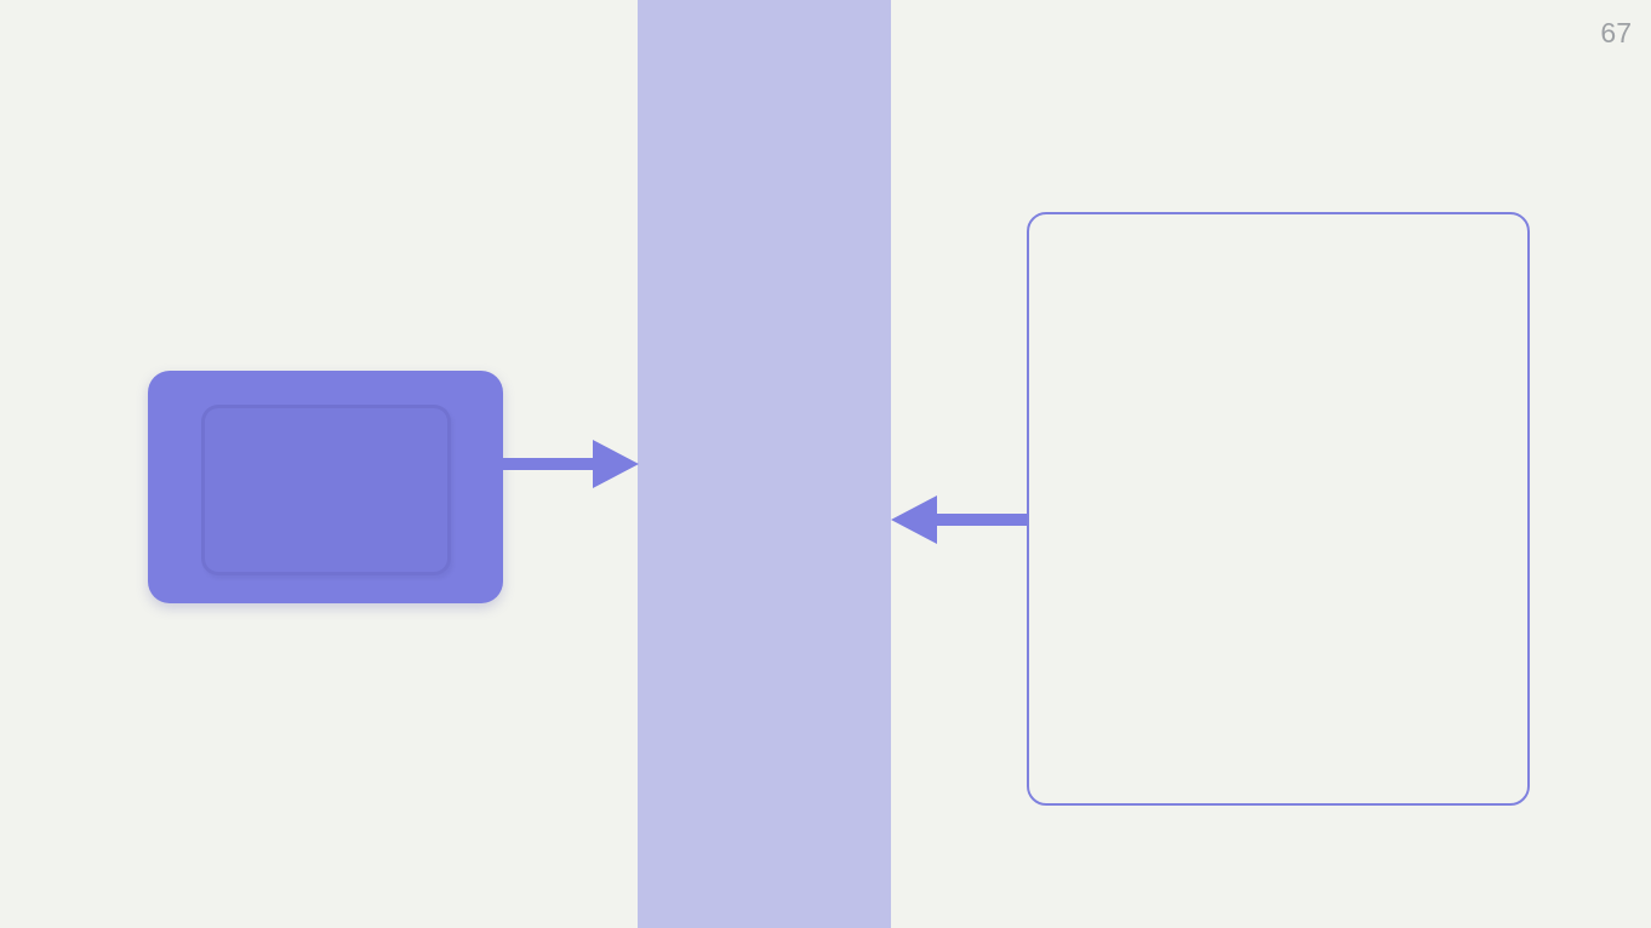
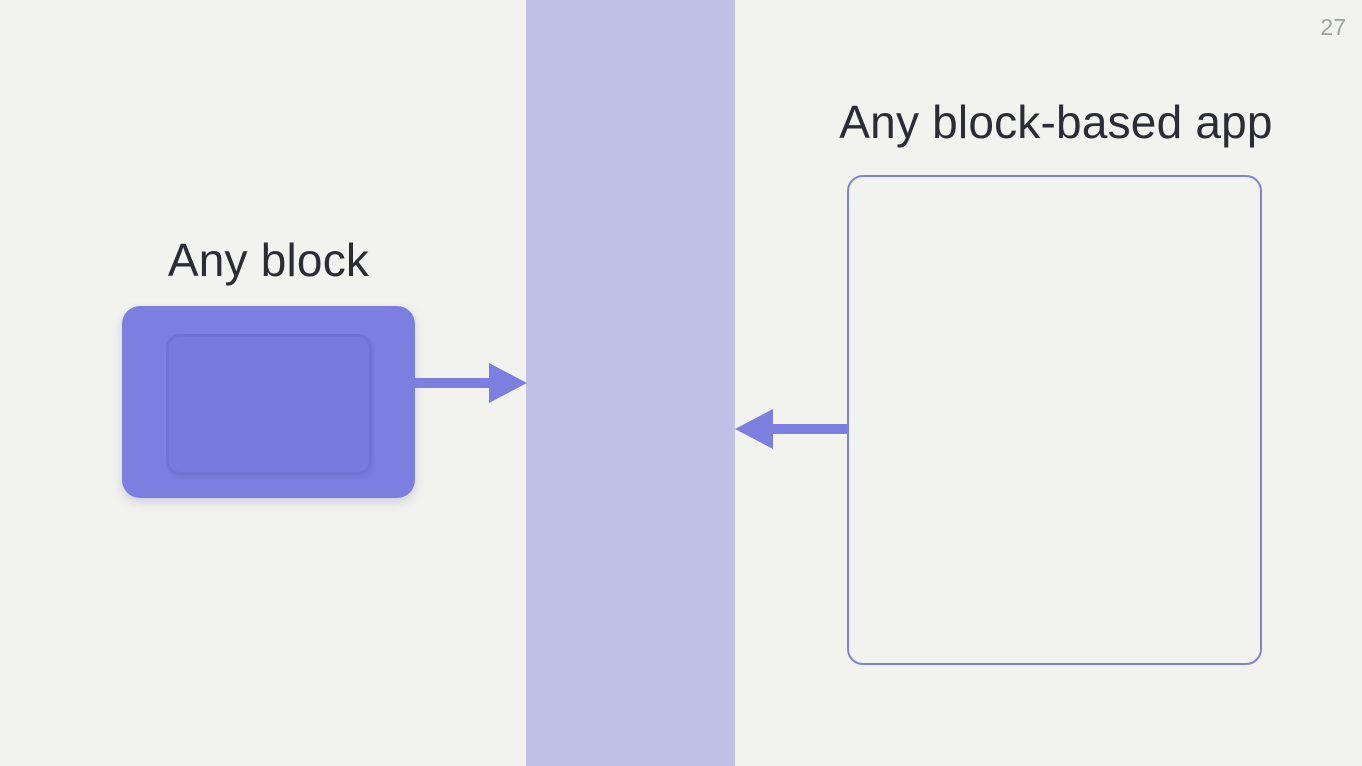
+ Any block
+ Any block-based app
- 67
+ 27
